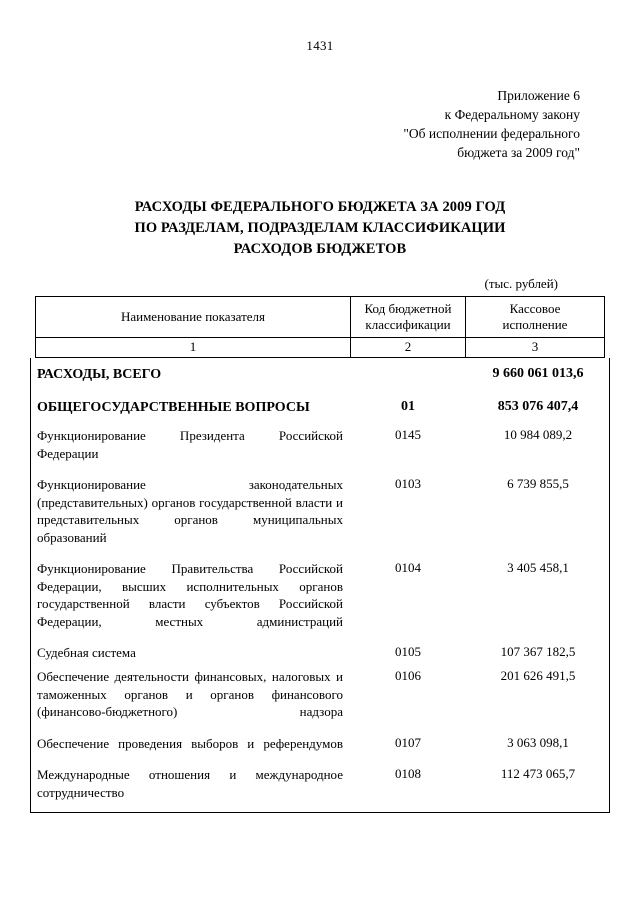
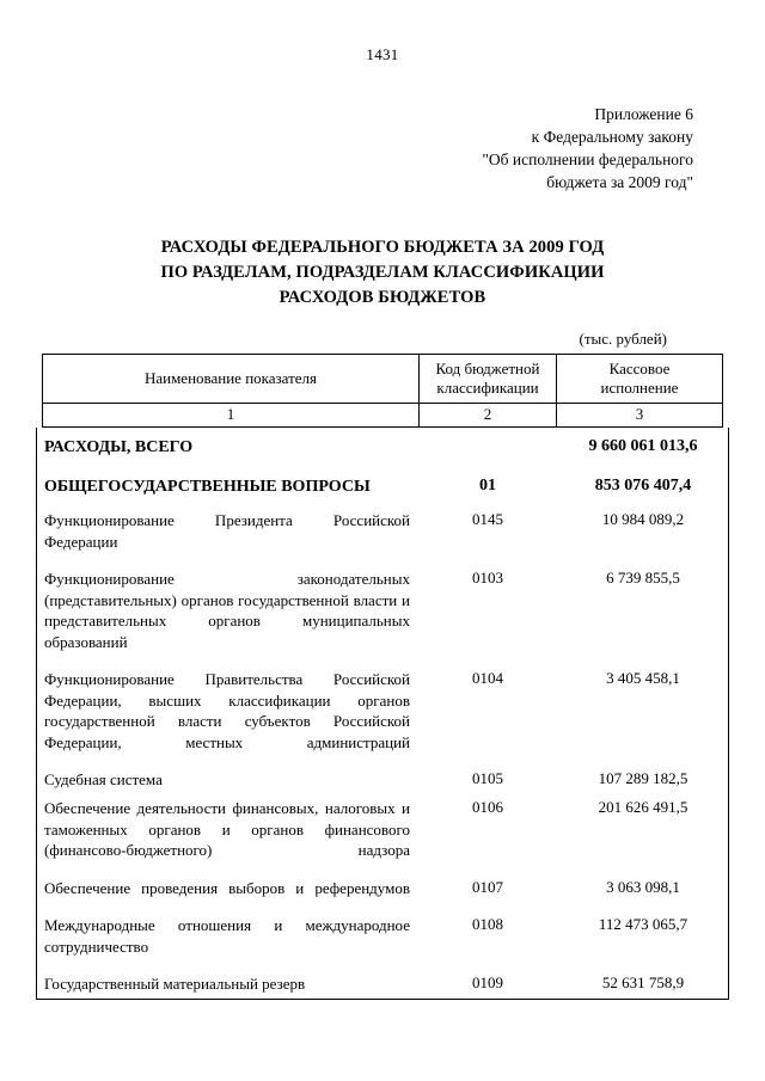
  1431
  Приложение 6
  к Федеральному закону
  "Об исполнении федерального
  бюджета за 2009 год"
  РАСХОДЫ ФЕДЕРАЛЬНОГО БЮДЖЕТА ЗА 2009 ГОД
  ПО РАЗДЕЛАМ, ПОДРАЗДЕЛАМ КЛАССИФИКАЦИИ
  РАСХОДОВ БЮДЖЕТОВ
  (тыс. рублей)
  Наименование показателя	Код бюджетной классификации	Кассовое исполнение
  1	2	3
  РАСХОДЫ, ВСЕГО		9 660 061 013,6
  ОБЩЕГОСУДАРСТВЕННЫЕ ВОПРОСЫ	01	853 076 407,4
  Функционирование Президента Российской Федерации	0145	10 984 089,2
  Функционирование законодательных (представительных) органов государственной власти и представительных органов муниципальных образований	0103	6 739 855,5
- Функционирование Правительства Российской Федерации, высших исполнительных органов государственной власти субъектов Российской Федерации, местных администраций	0104	3 405 458,1
+ Функционирование Правительства Российской Федерации, высших классификации органов государственной власти субъектов Российской Федерации, местных администраций	0104	3 405 458,1
- Судебная система	0105	107 367 182,5
+ Судебная система	0105	107 289 182,5
  Обеспечение деятельности финансовых, налоговых и таможенных органов и органов финансового (финансово-бюджетного) надзора	0106	201 626 491,5
  Обеспечение проведения выборов и референдумов	0107	3 063 098,1
  Международные отношения и международное сотрудничество	0108	112 473 065,7
+ Государственный материальный резерв	0109	52 631 758,9
